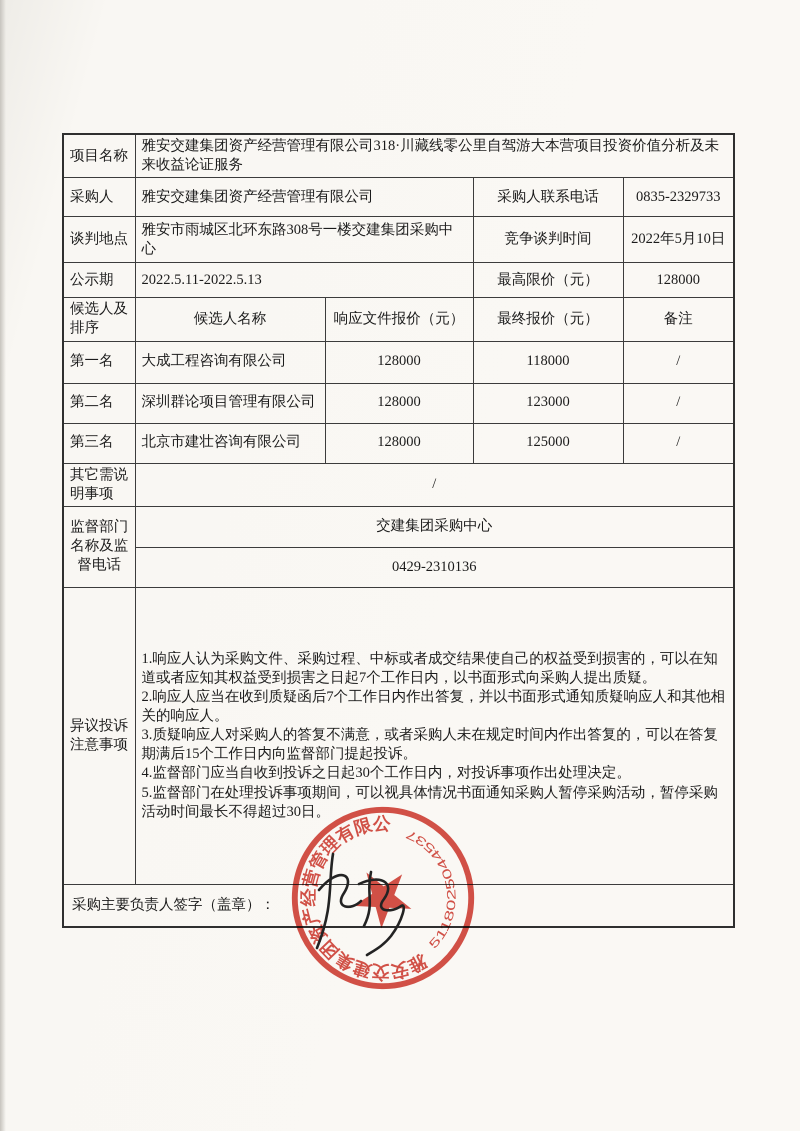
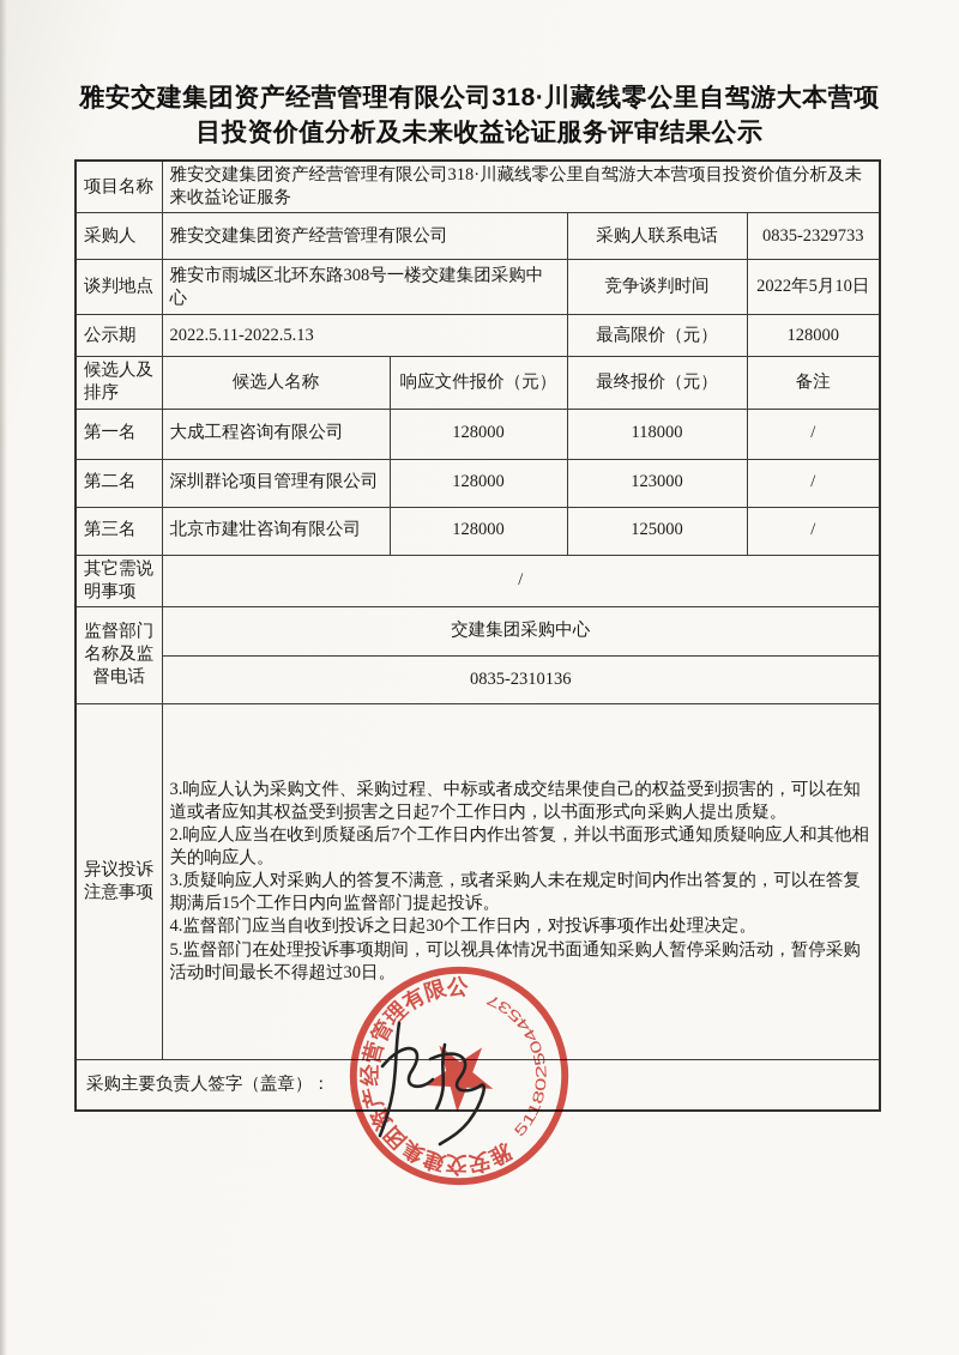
+ 雅安交建集团资产经营管理有限公司318·川藏线零公里自驾游大本营项
+ 目投资价值分析及未来收益论证服务评审结果公示
  项目名称	雅安交建集团资产经营管理有限公司318·川藏线零公里自驾游大本营项目投资价值分析及未来收益论证服务
  采购人	雅安交建集团资产经营管理有限公司	采购人联系电话	0835-2329733
  谈判地点	雅安市雨城区北环东路308号一楼交建集团采购中心	竞争谈判时间	2022年5月10日
  公示期	2022.5.11-2022.5.13	最高限价（元）	128000
  候选人及排序	候选人名称	响应文件报价（元）	最终报价（元）	备注
  第一名	大成工程咨询有限公司	128000	118000	/
  第二名	深圳群论项目管理有限公司	128000	123000	/
  第三名	北京市建壮咨询有限公司	128000	125000	/
  其它需说明事项	/
  监督部门名称及监督电话	交建集团采购中心
- 0429-2310136
+ 0835-2310136
- 异议投诉注意事项	1.响应人认为采购文件、采购过程、中标或者成交结果使自己的权益受到损害的，可以在知道或者应知其权益受到损害之日起7个工作日内，以书面形式向采购人提出质疑。 2.响应人应当在收到质疑函后7个工作日内作出答复，并以书面形式通知质疑响应人和其他相关的响应人。 3.质疑响应人对采购人的答复不满意，或者采购人未在规定时间内作出答复的，可以在答复期满后15个工作日内向监督部门提起投诉。 4.监督部门应当自收到投诉之日起30个工作日内，对投诉事项作出处理决定。 5.监督部门在处理投诉事项期间，可以视具体情况书面通知采购人暂停采购活动，暂停采购活动时间最长不得超过30日。
+ 异议投诉注意事项	3.响应人认为采购文件、采购过程、中标或者成交结果使自己的权益受到损害的，可以在知道或者应知其权益受到损害之日起7个工作日内，以书面形式向采购人提出质疑。 2.响应人应当在收到质疑函后7个工作日内作出答复，并以书面形式通知质疑响应人和其他相关的响应人。 3.质疑响应人对采购人的答复不满意，或者采购人未在规定时间内作出答复的，可以在答复期满后15个工作日内向监督部门提起投诉。 4.监督部门应当自收到投诉之日起30个工作日内，对投诉事项作出处理决定。 5.监督部门在处理投诉事项期间，可以视具体情况书面通知采购人暂停采购活动，暂停采购活动时间最长不得超过30日。
  采购主要负责人签字（盖章）：
